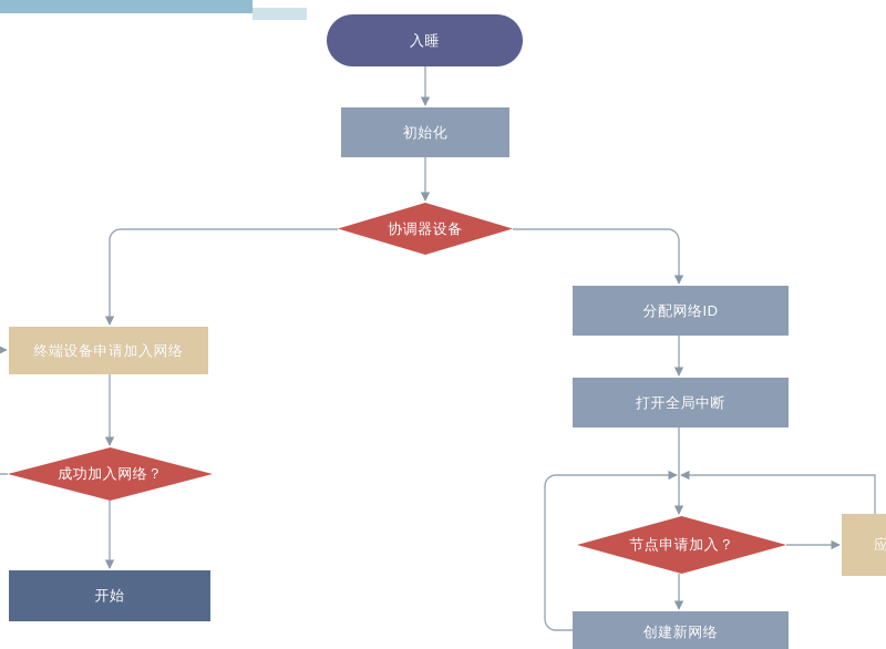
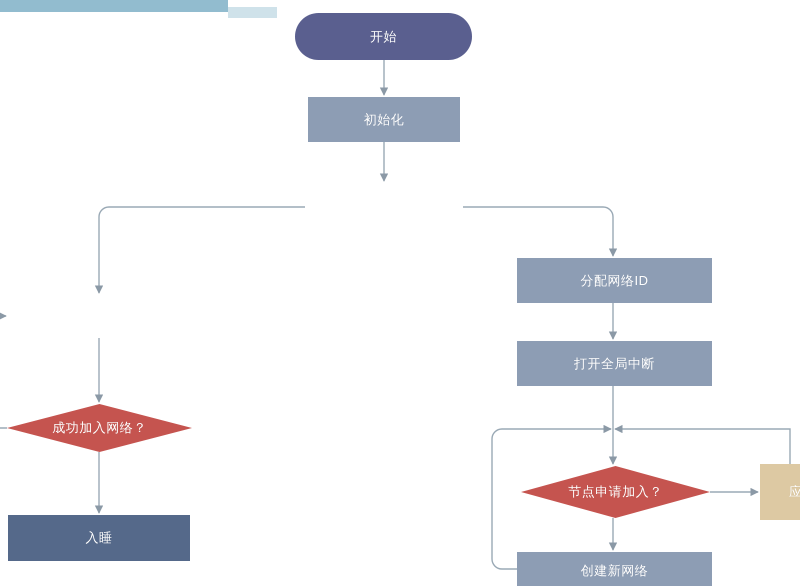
- 入睡
+ 开始
  初始化
- 协调器设备
- 终端设备申请加入网络
  成功加入网络？
- 开始
+ 入睡
  分配网络ID
  打开全局中断
  节点申请加入？
  创建新网络
  应
